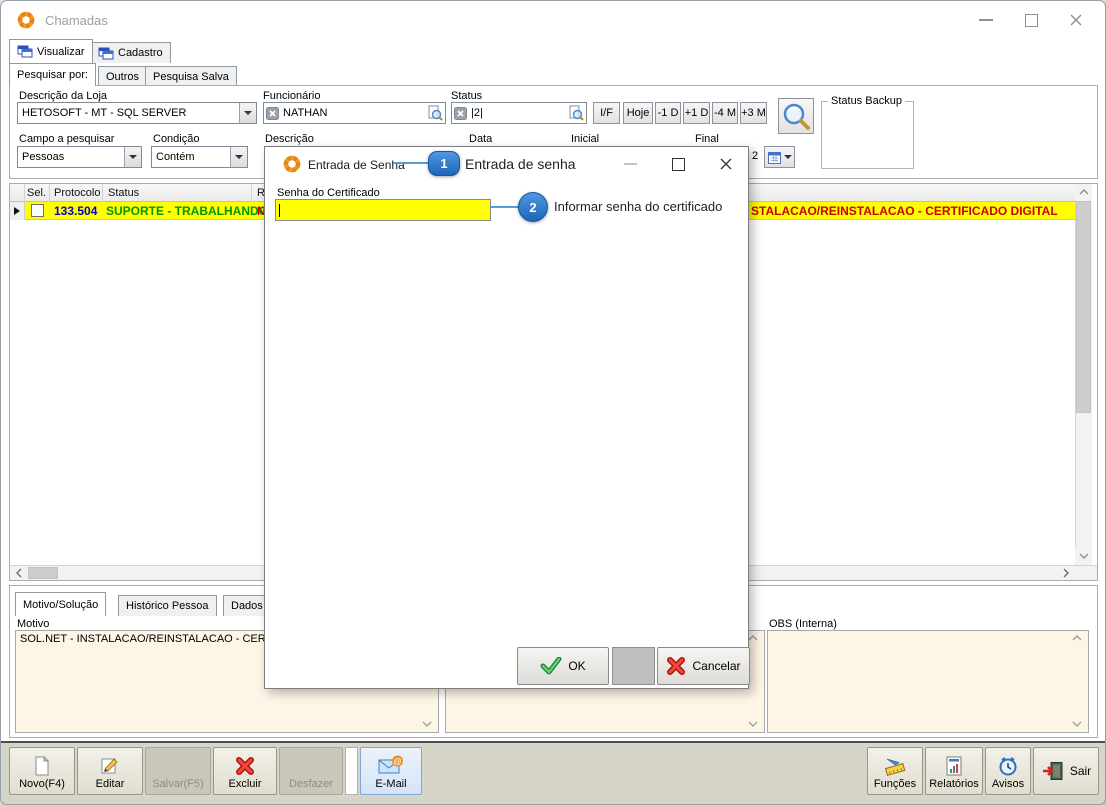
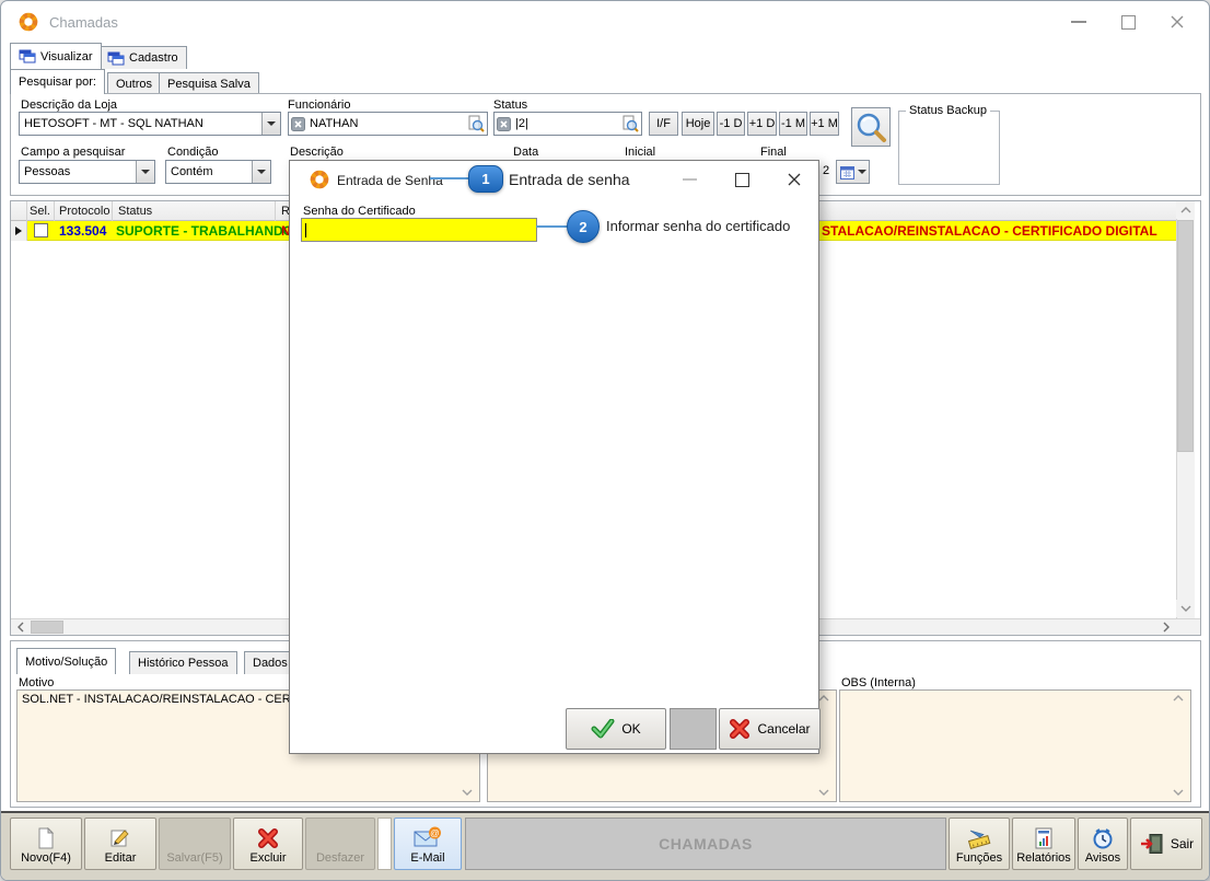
  Chamadas
  Visualizar
  Cadastro
  Pesquisar por:
  Outros
  Pesquisa Salva
  Descrição da Loja
- HETOSOFT - MT - SQL SERVER
+ HETOSOFT - MT - SQL NATHAN
  Funcionário
  NATHAN
  Status
  |2|
  I/F
  Hoje
  -1 D
  +1 D
- -4 M
+ -1 M
- +3 M
+ +1 M
  Status Backup
  Campo a pesquisar
  Pessoas
  Condição
  Contém
  Descrição
  Data
  Inicial
  Final
  2
  Sel.
  Protocolo
  Status
  R
  133.504
  SUPORTE - TRABALHAND
  N
  STALACAO/REINSTALACAO - CERTIFICADO DIGITAL
  Motivo/Solução
  Histórico Pessoa
  Motivo
  SOL.NET - INSTALACAO/REINSTALACAO - CER
  OBS (Interna)
  Novo(F4)
  Editar
  Salvar(F5)
  Excluir
  Desfazer
  @
  E-Mail
+ CHAMADAS
  Funções
  Relatórios
  Avisos
  Sair
  Entrada de Senha
  Senha do Certificado
  OK
  Cancelar
  1
  Entrada de senha
  2
  Informar senha do certificado
